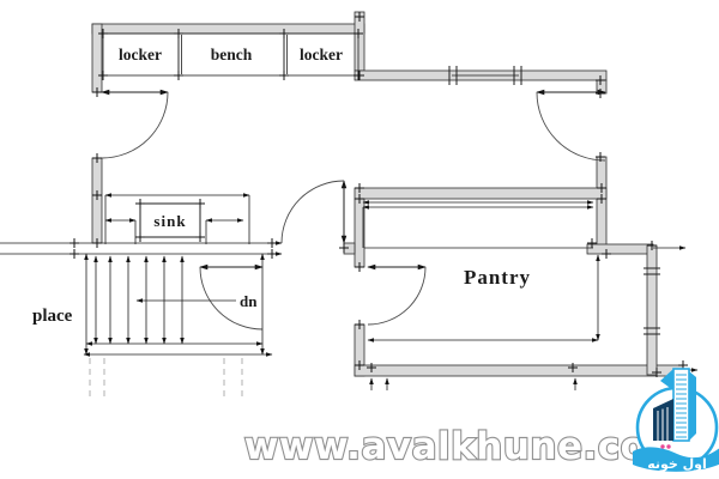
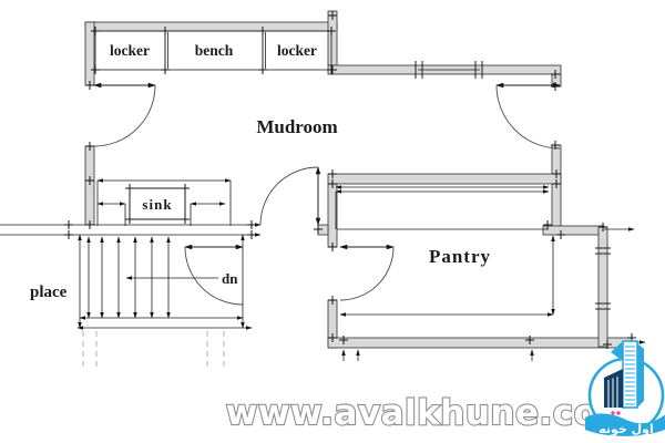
  locker
  bench
  locker
  sink
  dn
+ Mudroom
  Pantry
  place
  www.avalkhune.co
  اول خونه
